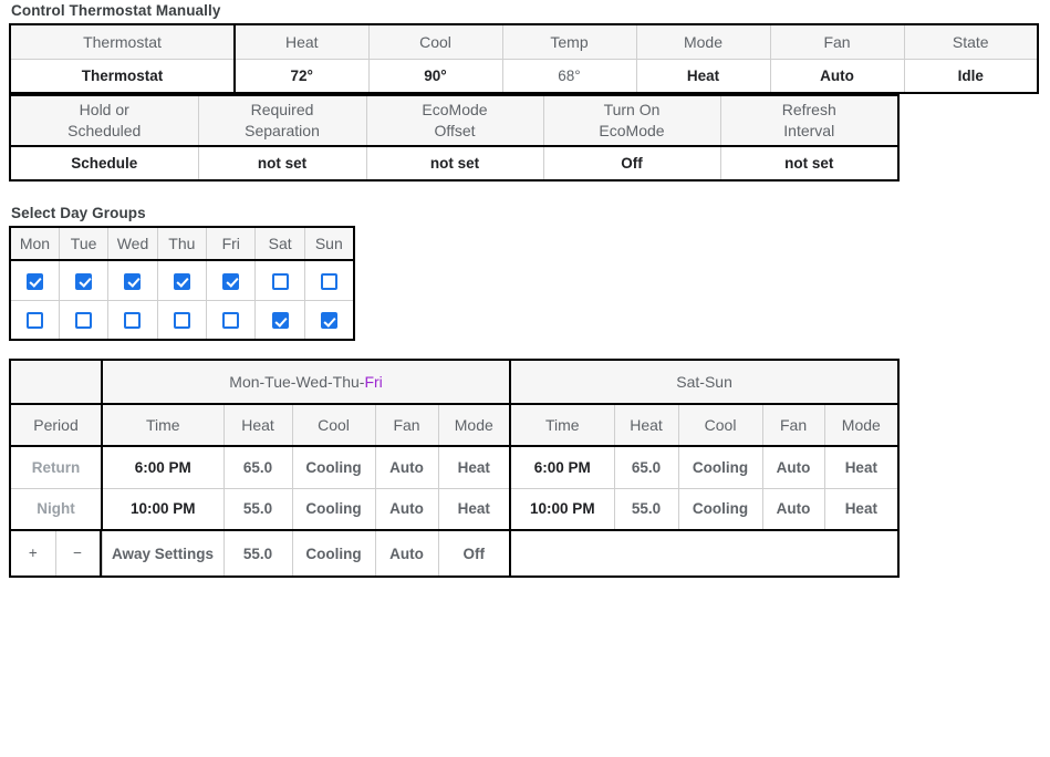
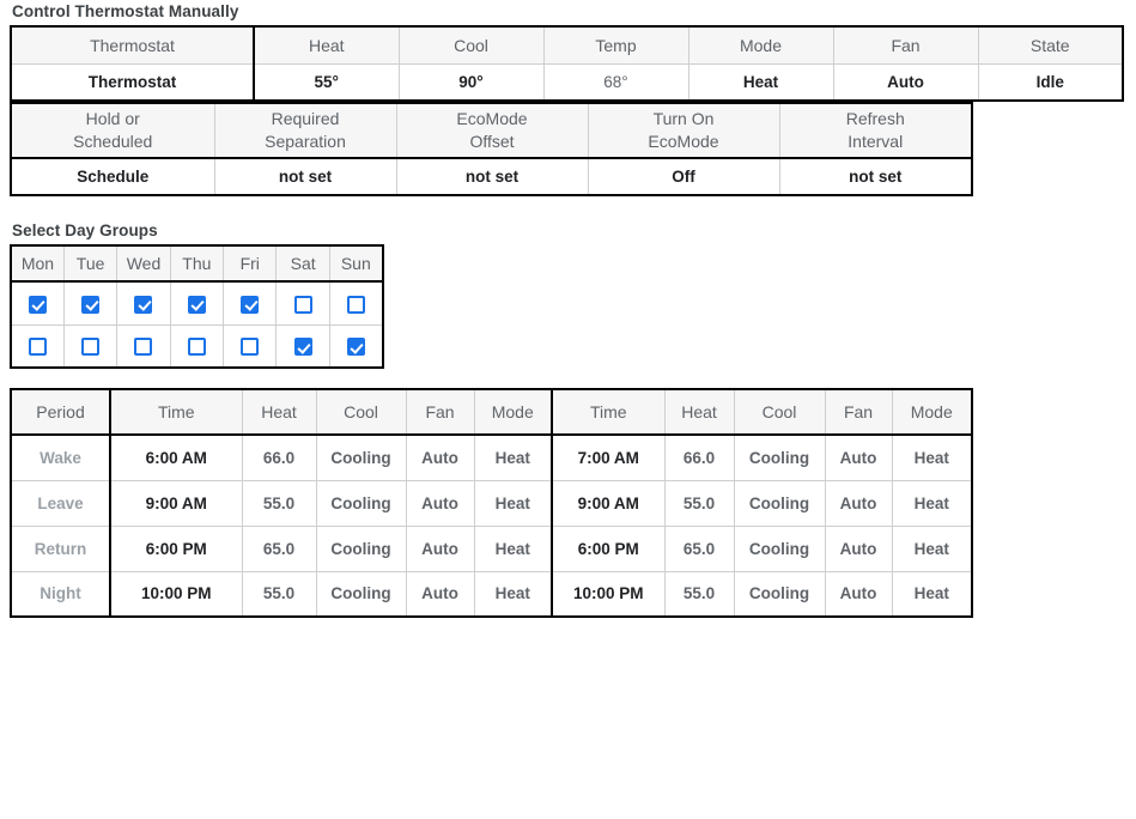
  Control Thermostat Manually
  Thermostat	Heat	Cool	Temp	Mode	Fan	State
- Thermostat	72°	90°	68°	Heat	Auto	Idle
+ Thermostat	55°	90°	68°	Heat	Auto	Idle
  Hold or Scheduled	Required Separation	EcoMode Offset	Turn On EcoMode	Refresh Interval
  Schedule	not set	not set	Off	not set
  Select Day Groups
  Mon	Tue	Wed	Thu	Fri	Sat	Sun
- 	Mon-Tue-Wed-Thu-Fri	Sat-Sun
  Period	Time	Heat	Cool	Fan	Mode	Time	Heat	Cool	Fan	Mode
+ Wake	6:00 AM	66.0	Cooling	Auto	Heat	7:00 AM	66.0	Cooling	Auto	Heat
+ Leave	9:00 AM	55.0	Cooling	Auto	Heat	9:00 AM	55.0	Cooling	Auto	Heat
  Return	6:00 PM	65.0	Cooling	Auto	Heat	6:00 PM	65.0	Cooling	Auto	Heat
  Night	10:00 PM	55.0	Cooling	Auto	Heat	10:00 PM	55.0	Cooling	Auto	Heat
- +	−
- 	Away Settings	55.0	Cooling	Auto	Off
